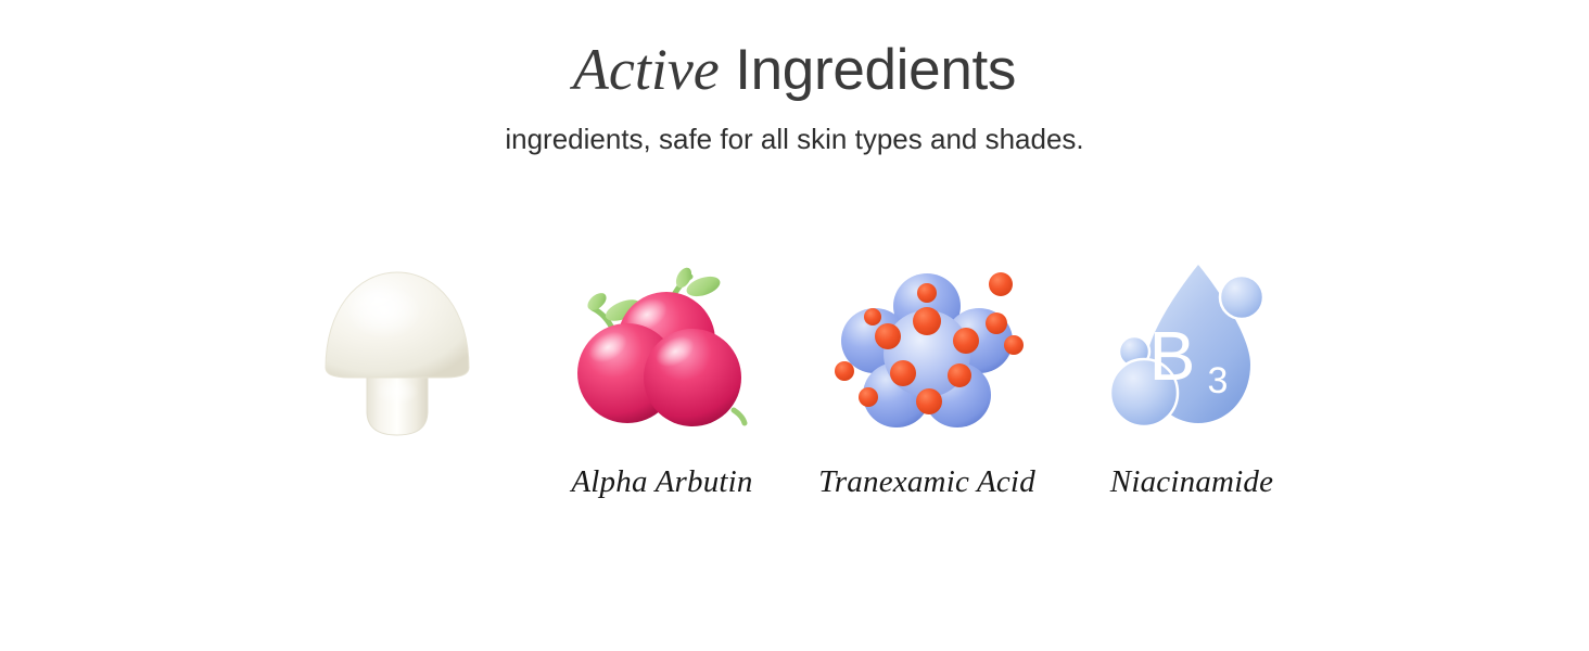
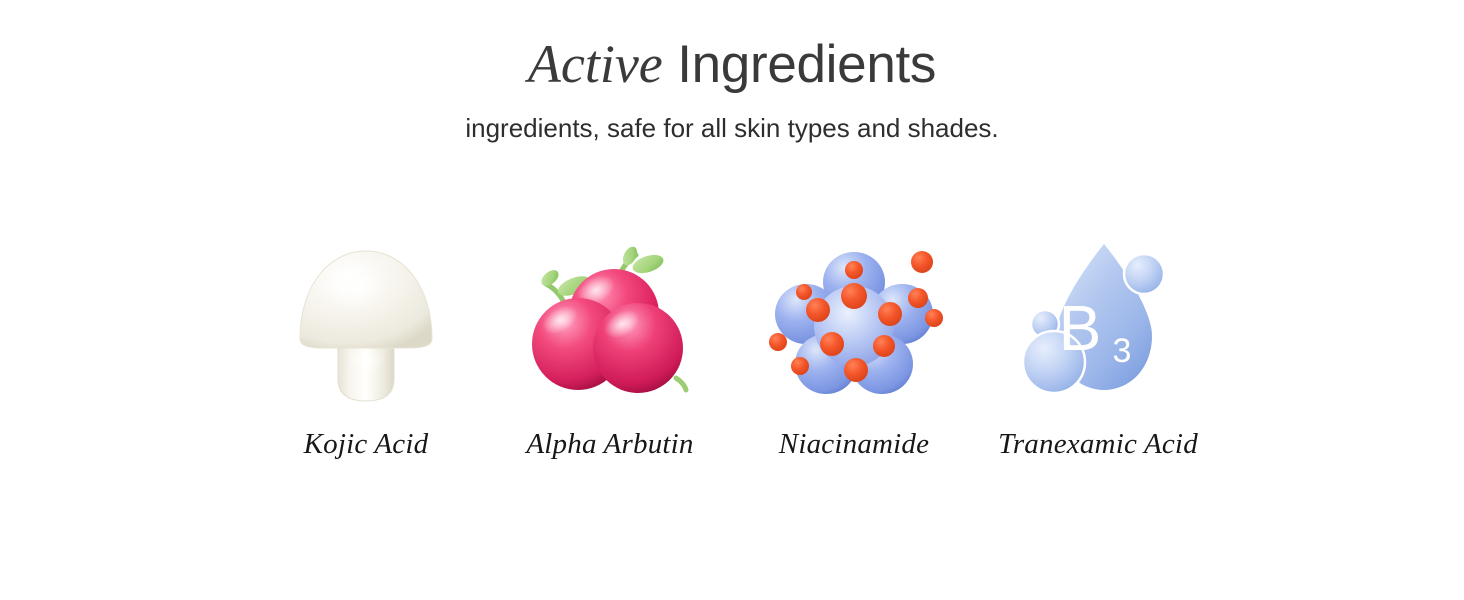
  Active Ingredients
  ingredients, safe for all skin types and shades.
+ Kojic Acid
  Alpha Arbutin
- Tranexamic Acid
+ Niacinamide
  B
  3
- Niacinamide
+ Tranexamic Acid
